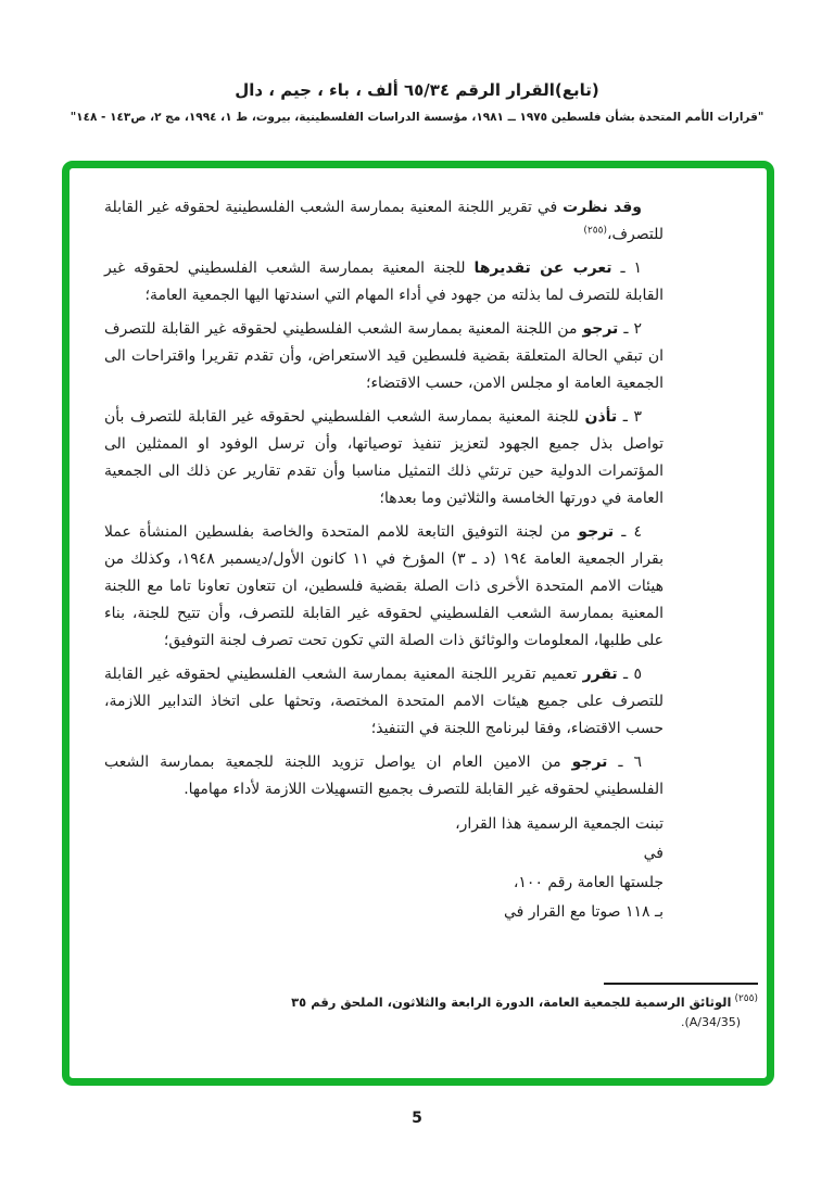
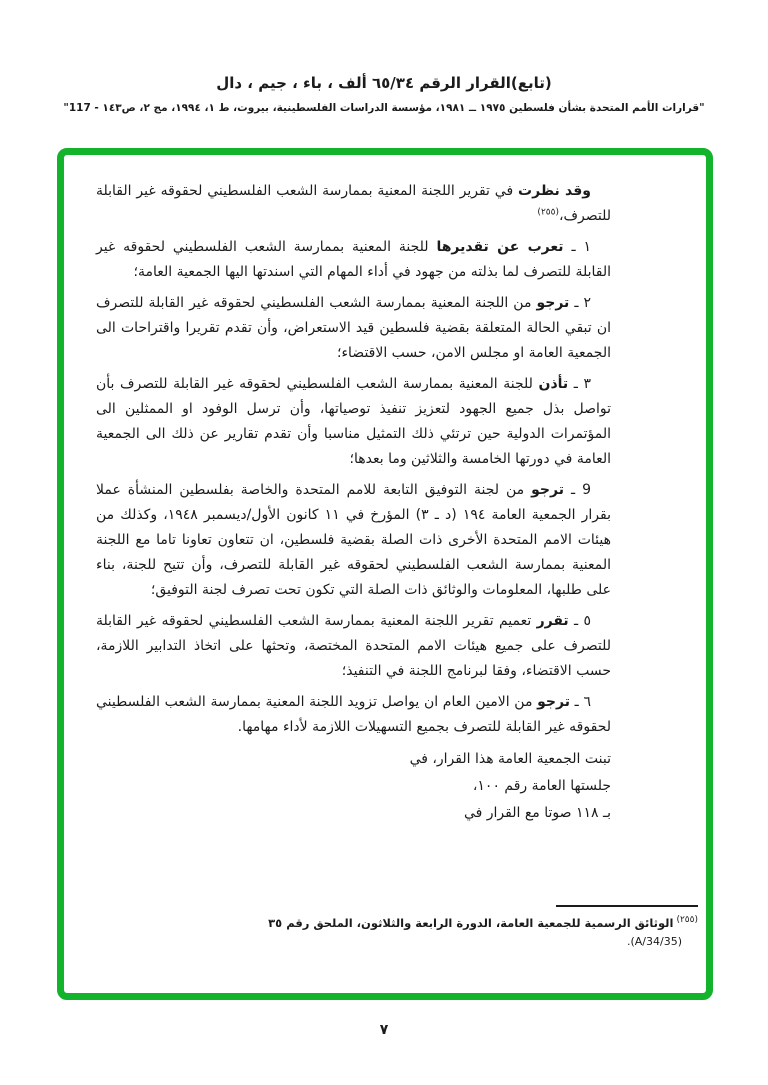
  (تابع)القرار الرقم ٦٥/٣٤ ألف ، باء ، جيم ، دال
- "قرارات الأمم المتحدة بشأن فلسطين ١٩٧٥ ــ ١٩٨١، مؤسسة الدراسات الفلسطينية، بيروت، ط ١، ١٩٩٤، مج ٢، ص١٤٣ - ١٤٨"
+ "قرارات الأمم المتحدة بشأن فلسطين ١٩٧٥ ــ ١٩٨١، مؤسسة الدراسات الفلسطينية، بيروت، ط ١، ١٩٩٤، مج ٢، ص١٤٣ - 117"
- وقد نظرت في تقرير اللجنة المعنية بممارسة الشعب الفلسطينية لحقوقه غير القابلة للتصرف،(٢٥٥)
+ وقد نظرت في تقرير اللجنة المعنية بممارسة الشعب الفلسطيني لحقوقه غير القابلة للتصرف،(٢٥٥)
  ١ ـ تعرب عن تقديرها للجنة المعنية بممارسة الشعب الفلسطيني لحقوقه غير القابلة للتصرف لما بذلته من جهود في أداء المهام التي اسندتها اليها الجمعية العامة؛
  ٢ ـ ترجو من اللجنة المعنية بممارسة الشعب الفلسطيني لحقوقه غير القابلة للتصرف ان تبقي الحالة المتعلقة بقضية فلسطين قيد الاستعراض، وأن تقدم تقريرا واقتراحات الى الجمعية العامة او مجلس الامن، حسب الاقتضاء؛
  ٣ ـ تأذن للجنة المعنية بممارسة الشعب الفلسطيني لحقوقه غير القابلة للتصرف بأن تواصل بذل جميع الجهود لتعزيز تنفيذ توصياتها، وأن ترسل الوفود او الممثلين الى المؤتمرات الدولية حين ترتئي ذلك التمثيل مناسبا وأن تقدم تقارير عن ذلك الى الجمعية العامة في دورتها الخامسة والثلاثين وما بعدها؛
- ٤ ـ ترجو من لجنة التوفيق التابعة للامم المتحدة والخاصة بفلسطين المنشأة عملا بقرار الجمعية العامة ١٩٤ (د ـ ٣) المؤرخ في ١١ كانون الأول/ديسمبر ١٩٤٨، وكذلك من هيئات الامم المتحدة الأخرى ذات الصلة بقضية فلسطين، ان تتعاون تعاونا تاما مع اللجنة المعنية بممارسة الشعب الفلسطيني لحقوقه غير القابلة للتصرف، وأن تتيح للجنة، بناء على طلبها، المعلومات والوثائق ذات الصلة التي تكون تحت تصرف لجنة التوفيق؛
+ 9 ـ ترجو من لجنة التوفيق التابعة للامم المتحدة والخاصة بفلسطين المنشأة عملا بقرار الجمعية العامة ١٩٤ (د ـ ٣) المؤرخ في ١١ كانون الأول/ديسمبر ١٩٤٨، وكذلك من هيئات الامم المتحدة الأخرى ذات الصلة بقضية فلسطين، ان تتعاون تعاونا تاما مع اللجنة المعنية بممارسة الشعب الفلسطيني لحقوقه غير القابلة للتصرف، وأن تتيح للجنة، بناء على طلبها، المعلومات والوثائق ذات الصلة التي تكون تحت تصرف لجنة التوفيق؛
  ٥ ـ تقرر تعميم تقرير اللجنة المعنية بممارسة الشعب الفلسطيني لحقوقه غير القابلة للتصرف على جميع هيئات الامم المتحدة المختصة، وتحثها على اتخاذ التدابير اللازمة، حسب الاقتضاء، وفقا لبرنامج اللجنة في التنفيذ؛
- ٦ ـ ترجو من الامين العام ان يواصل تزويد اللجنة للجمعية بممارسة الشعب الفلسطيني لحقوقه غير القابلة للتصرف بجميع التسهيلات اللازمة لأداء مهامها.
+ ٦ ـ ترجو من الامين العام ان يواصل تزويد اللجنة المعنية بممارسة الشعب الفلسطيني لحقوقه غير القابلة للتصرف بجميع التسهيلات اللازمة لأداء مهامها.
- تبنت الجمعية الرسمية هذا القرار، في
+ تبنت الجمعية العامة هذا القرار، في
  جلستها العامة رقم ١٠٠،
  بـ ١١٨ صوتا مع القرار في
  (٢٥٥)الوثائق الرسمية للجمعية العامة، الدورة الرابعة والثلاثون، الملحق رقم ٣٥
  (A/34/35).
- 5
+ ٧
